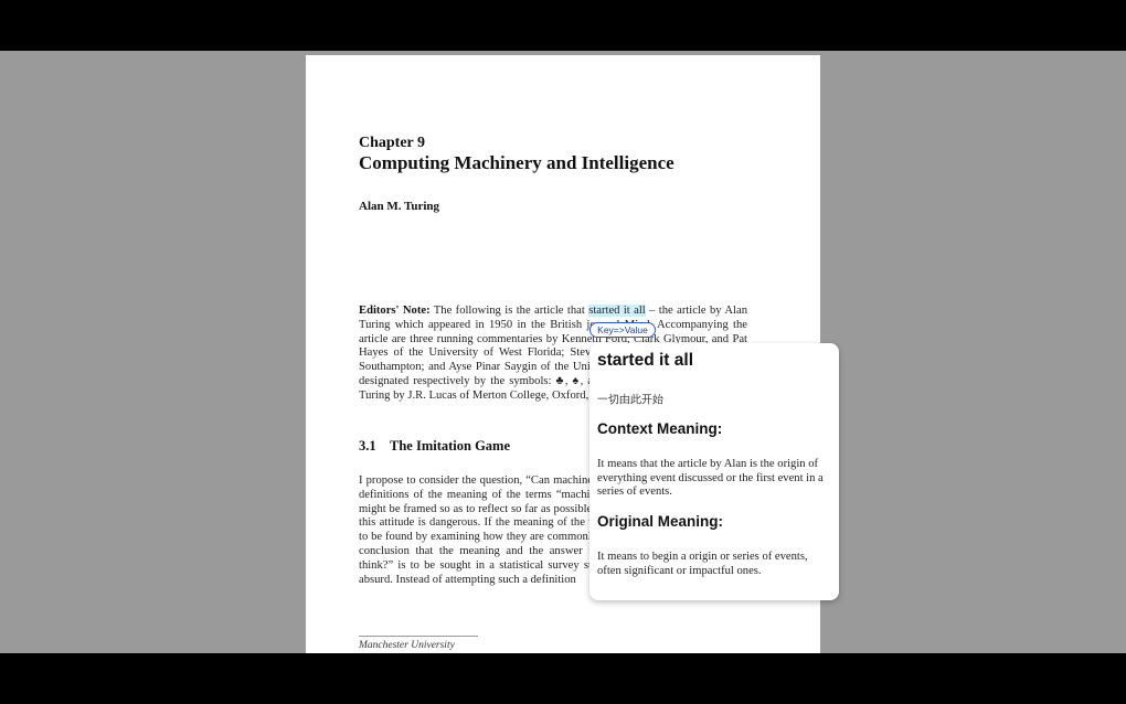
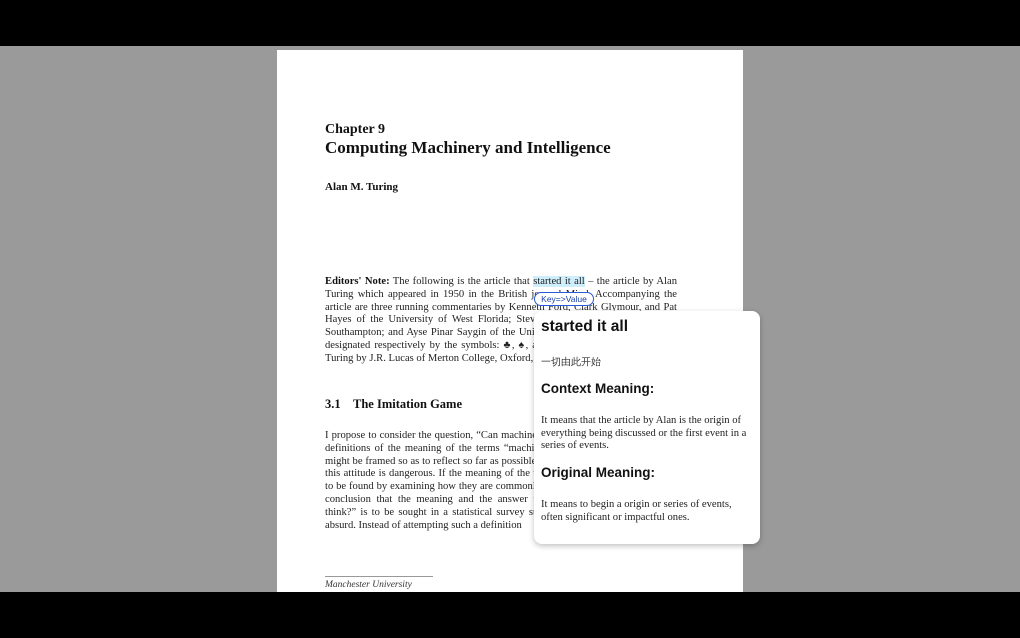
  Chapter 9
  Computing Machinery and Intelligence
  Alan M. Turing
  Editors' Note: The following is the article that started it all – the article by Alan Turing which appeared in 1950 in the British j Accompanying the article are three running commentaries by Kenneth Ford, Clark Glymour, and Pat Hayes of the University of West Florida; Stev Southampton; and Ayse Pinar Saygin of the Un designated respectively by the symbols: ♣, ♠, Turing by J.R. Lucas of Merton College, Oxford,
  3.1 The Imitation Game
  Manchester University
  Key=>Value
  started it all
  一切由此开始
  Context Meaning:
- It means that the article by Alan is the origin of everything event discussed or the first event in a series of events.
+ It means that the article by Alan is the origin of everything being discussed or the first event in a series of events.
  Original Meaning:
  It means to begin a origin or series of events, often significant or impactful ones.
